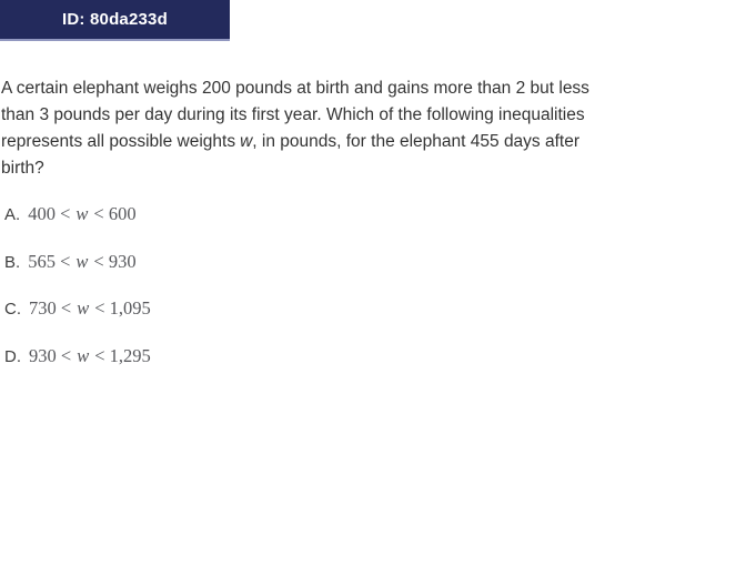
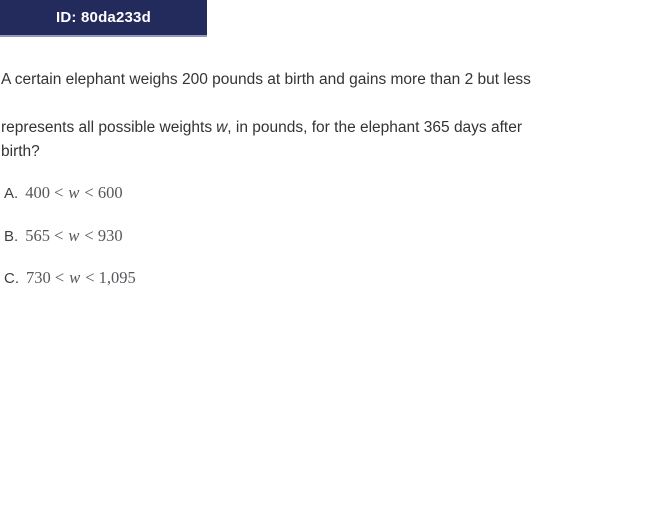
  ID: 80da233d
  A certain elephant weighs 200 pounds at birth and gains more than 2 but less
- than 3 pounds per day during its first year. Which of the following inequalities
- represents all possible weights w, in pounds, for the elephant 455 days after
+ represents all possible weights w, in pounds, for the elephant 365 days after
  birth?
  A. 400 < w < 600
  B. 565 < w < 930
  C. 730 < w < 1,095
- D. 930 < w < 1,295
